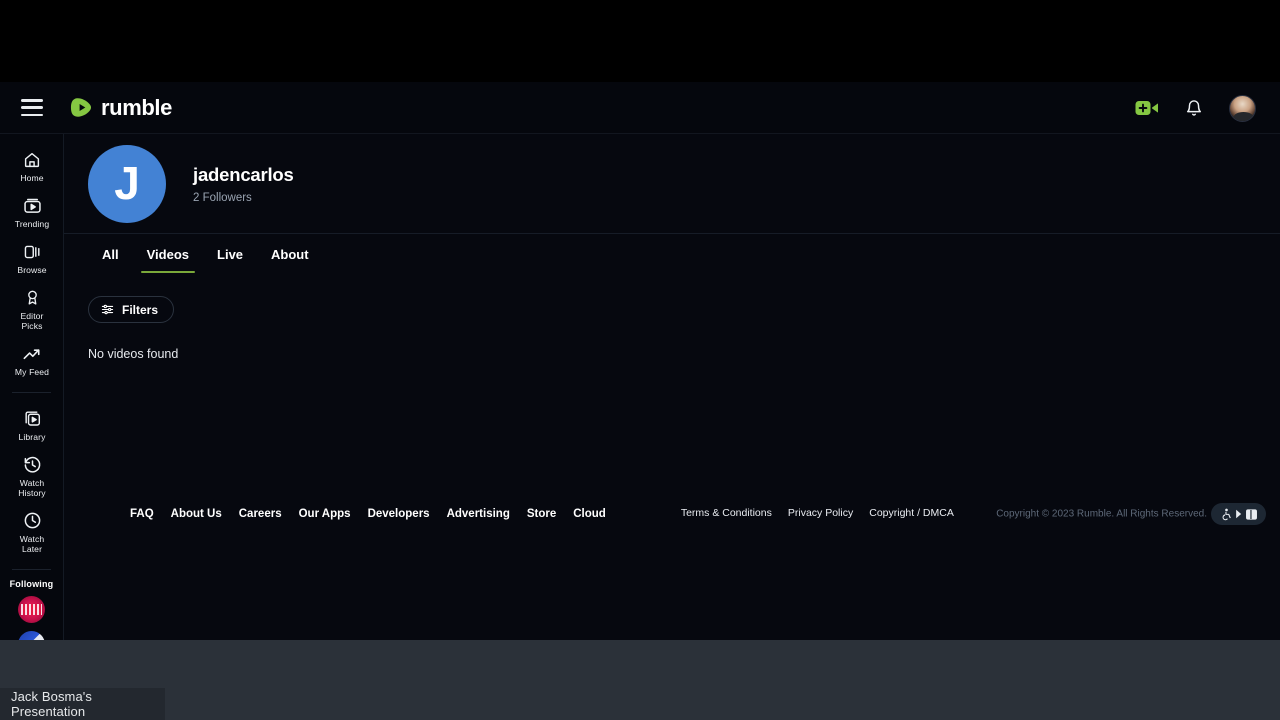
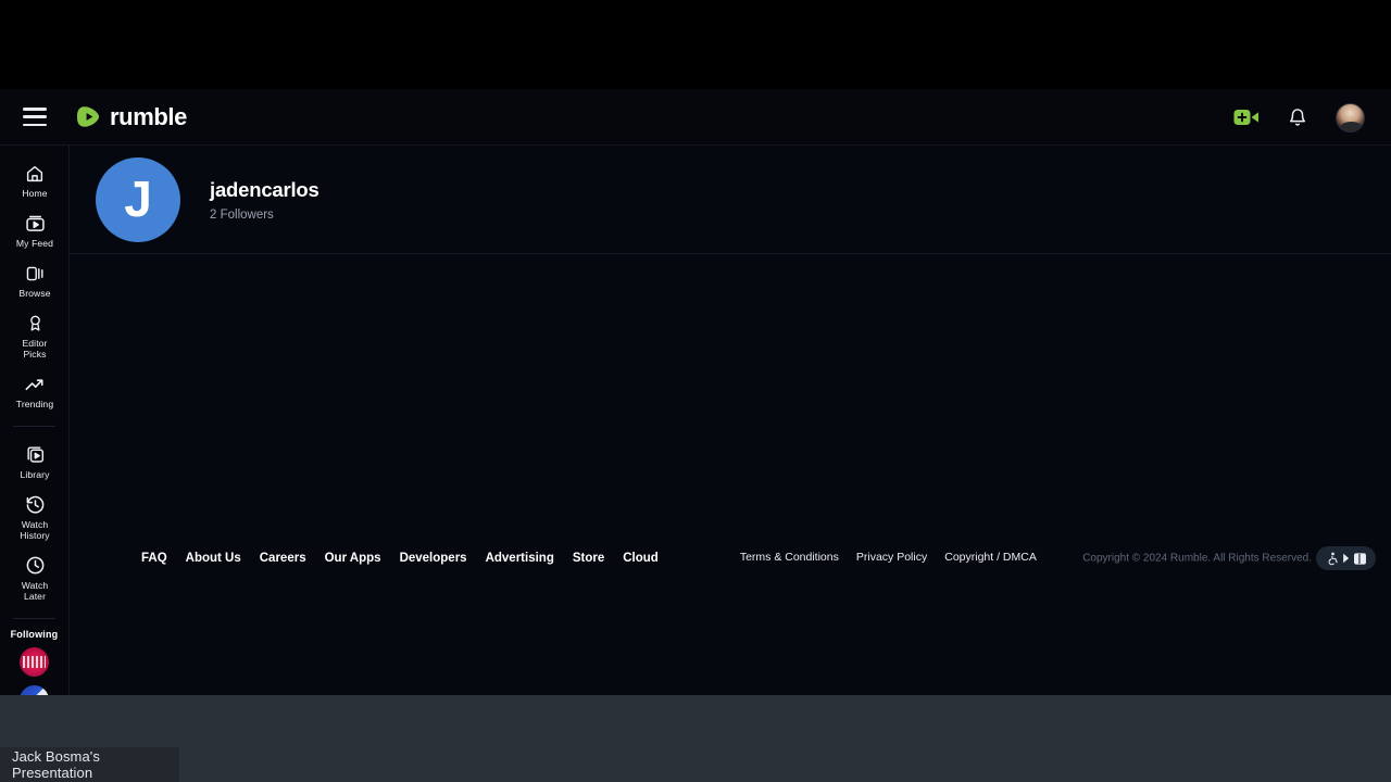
  rumble
  Home
- Trending
+ My Feed
  Browse
  Editor
  Picks
- My Feed
+ Trending
  Library
  Watch
  History
  Watch
  Later
  Following
  J
  jadencarlos
  2 Followers
- All
- Videos
- Live
- About
- Filters
- No videos found
  FAQ
  About Us
  Careers
  Our Apps
  Developers
  Advertising
  Store
  Cloud
  Terms & Conditions
  Privacy Policy
  Copyright / DMCA
- Copyright © 2023 Rumble. All Rights Reserved.
+ Copyright © 2024 Rumble. All Rights Reserved.
  Jack Bosma's Presentation
